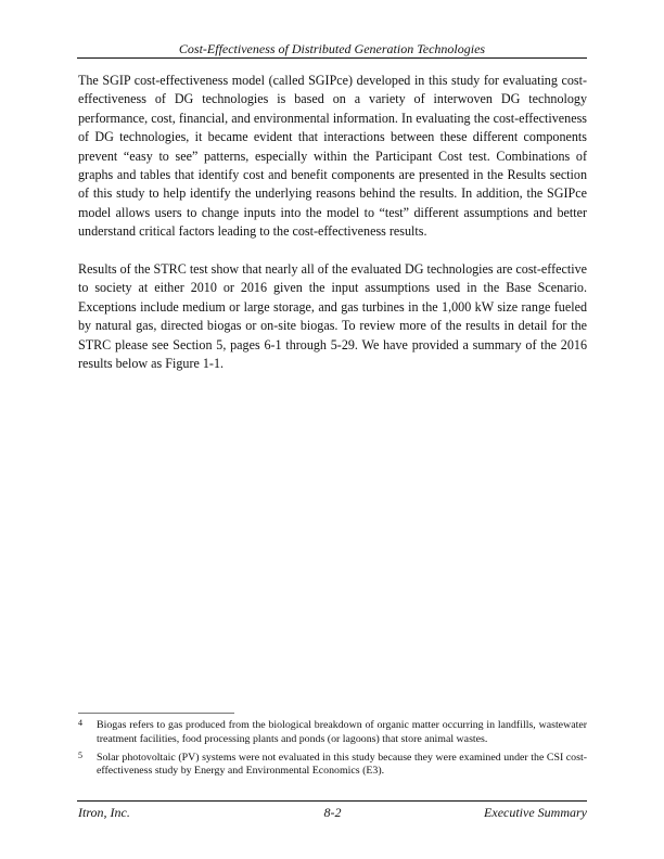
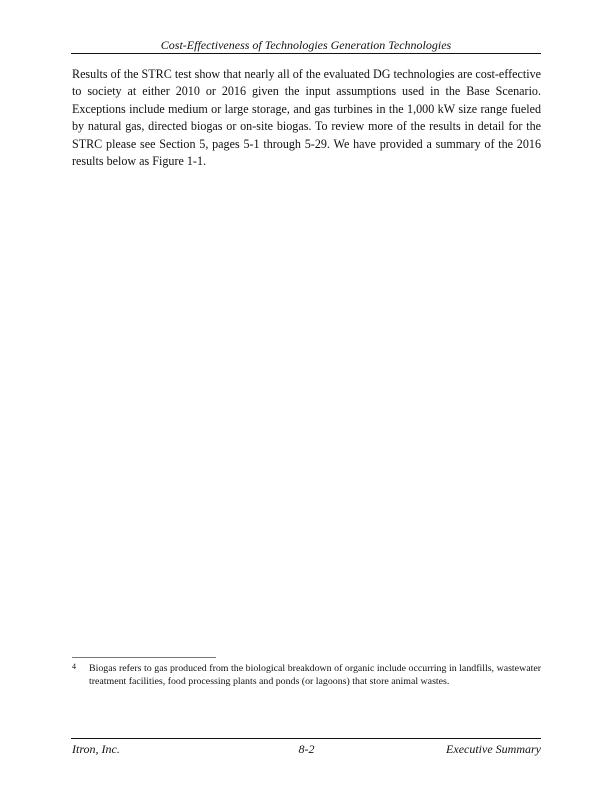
- Cost-Effectiveness of Distributed Generation Technologies
+ Cost-Effectiveness of Technologies Generation Technologies
- The SGIP cost-effectiveness model (called SGIPce) developed in this study for evaluating cost-effectiveness of DG technologies is based on a variety of interwoven DG technology performance, cost, financial, and environmental information. In evaluating the cost-effectiveness of DG technologies, it became evident that interactions between these different components prevent “easy to see” patterns, especially within the Participant Cost test. Combinations of graphs and tables that identify cost and benefit components are presented in the Results section of this study to help identify the underlying reasons behind the results. In addition, the SGIPce model allows users to change inputs into the model to “test” different assumptions and better understand critical factors leading to the cost-effectiveness results.
- Results of the STRC test show that nearly all of the evaluated DG technologies are cost-effective to society at either 2010 or 2016 given the input assumptions used in the Base Scenario. Exceptions include medium or large storage, and gas turbines in the 1,000 kW size range fueled by natural gas, directed biogas or on-site biogas. To review more of the results in detail for the STRC please see Section 5, pages 6-1 through 5-29. We have provided a summary of the 2016 results below as Figure 1-1.
+ Results of the STRC test show that nearly all of the evaluated DG technologies are cost-effective to society at either 2010 or 2016 given the input assumptions used in the Base Scenario. Exceptions include medium or large storage, and gas turbines in the 1,000 kW size range fueled by natural gas, directed biogas or on-site biogas. To review more of the results in detail for the STRC please see Section 5, pages 5-1 through 5-29. We have provided a summary of the 2016 results below as Figure 1-1.
  4
- Biogas refers to gas produced from the biological breakdown of organic matter occurring in landfills, wastewater treatment facilities, food processing plants and ponds (or lagoons) that store animal wastes.
+ Biogas refers to gas produced from the biological breakdown of organic include occurring in landfills, wastewater treatment facilities, food processing plants and ponds (or lagoons) that store animal wastes.
- 5
- Solar photovoltaic (PV) systems were not evaluated in this study because they were examined under the CSI cost-effectiveness study by Energy and Environmental Economics (E3).
  Itron, Inc.
  8-2
  Executive Summary
